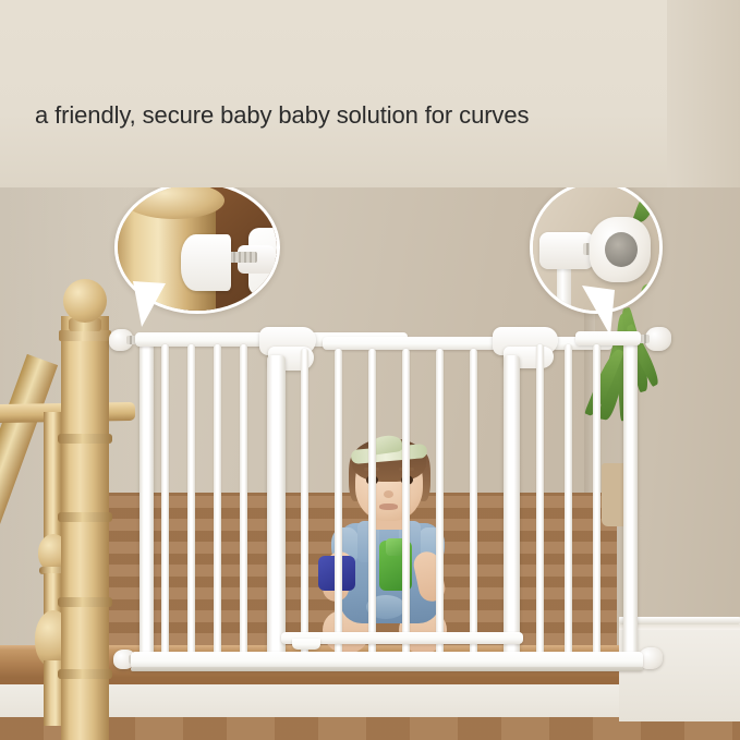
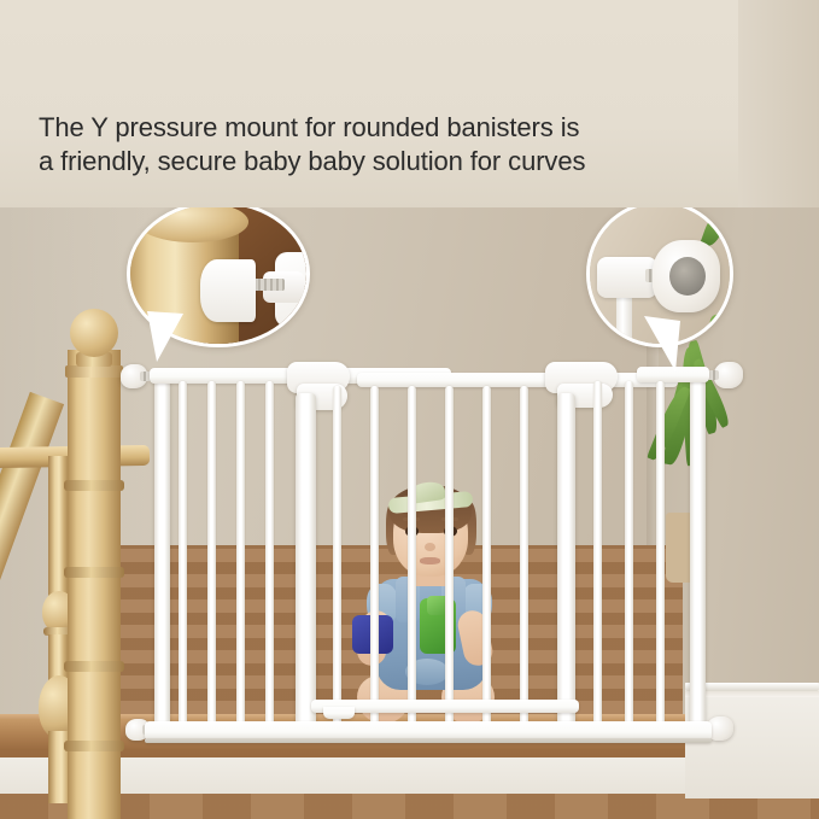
+ The Y pressure mount for rounded banisters is
  a friendly, secure baby baby solution for curves
